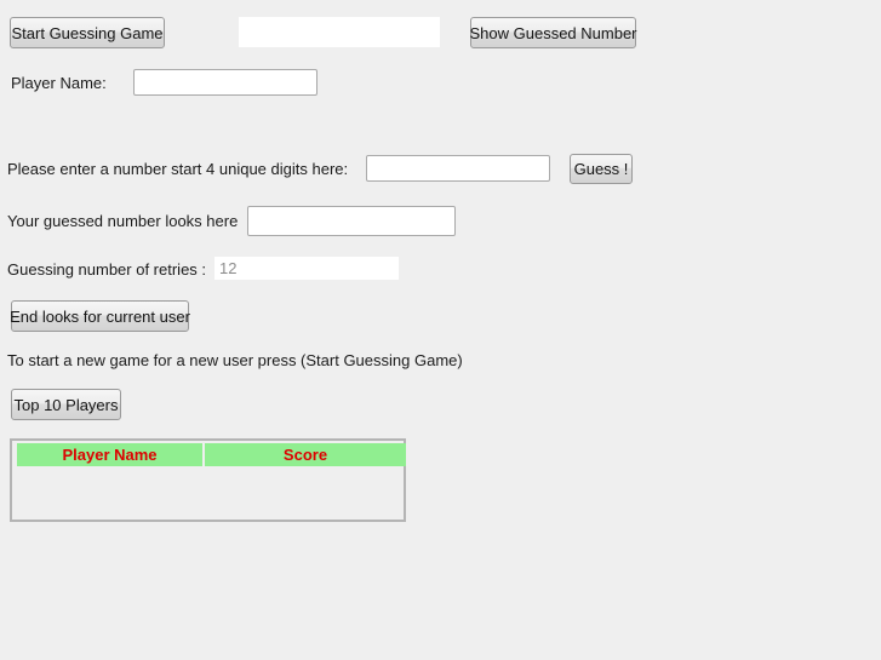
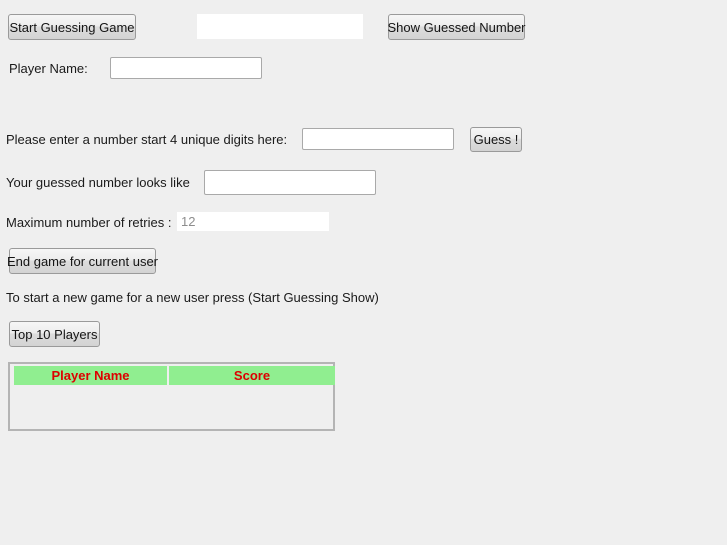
  Start Guessing Game
  Show Guessed Number
  Player Name:
  Please enter a number start 4 unique digits here:
  Guess !
- Your guessed number looks here
+ Your guessed number looks like
- Guessing number of retries :
+ Maximum number of retries :
  12
- End looks for current user
+ End game for current user
- To start a new game for a new user press (Start Guessing Game)
+ To start a new game for a new user press (Start Guessing Show)
  Top 10 Players
  Player Name	Score
